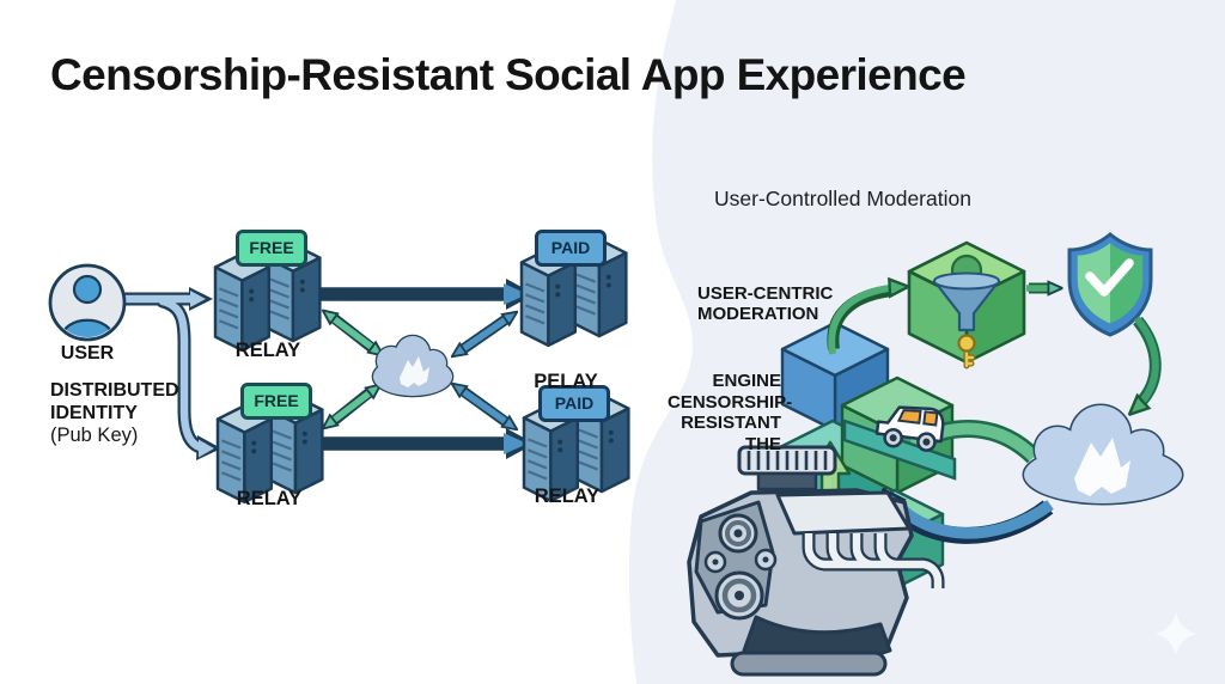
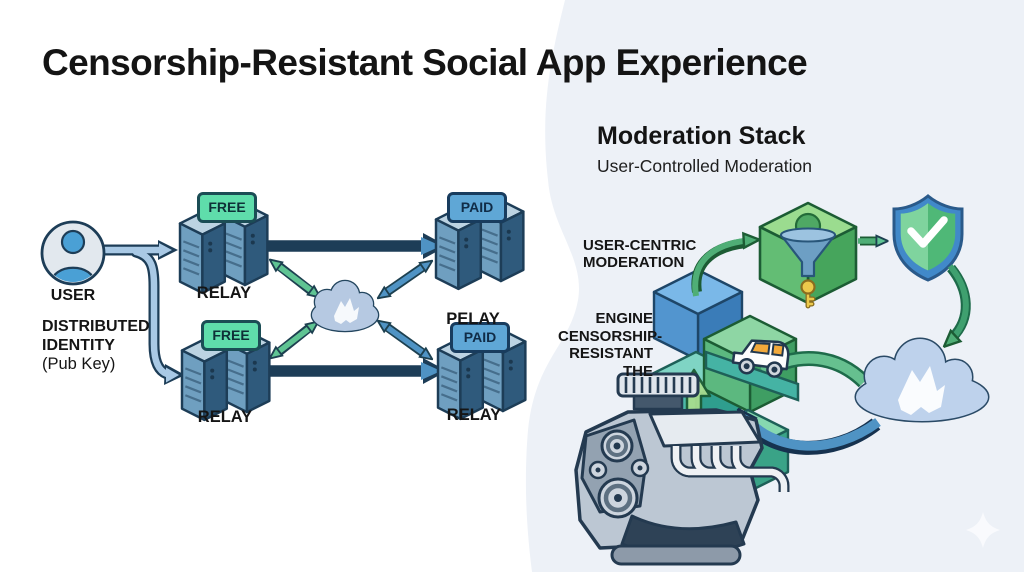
  Censorship-Resistant Social App Experience
  USER
  DISTRIBUTED
  IDENTITY
  (Pub Key)
  FREE
  FREE
  PAID
  PAID
  RELAY
  RELAY
  PELAY
  RELAY
+ Moderation Stack
  User-Controlled Moderation
  USER-CENTRIC
  MODERATION
  ENGINE
  CENSORSHIP-
  RESISTANT
  THE
